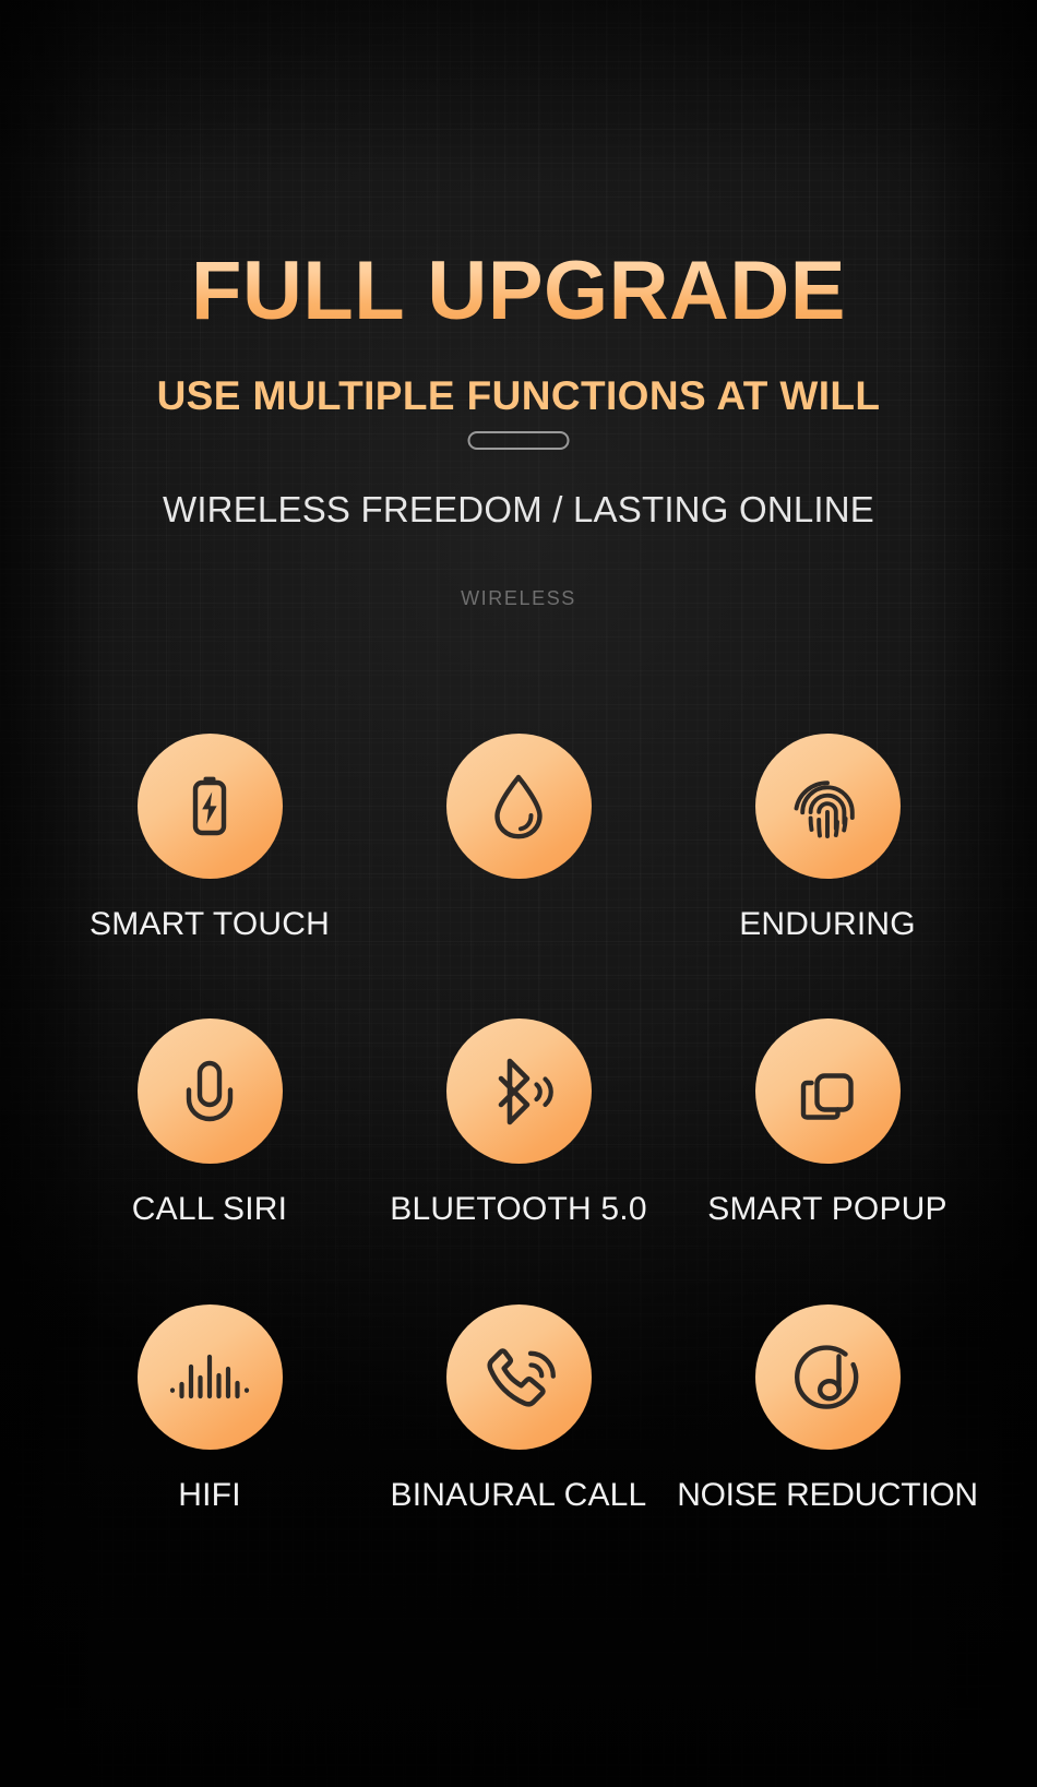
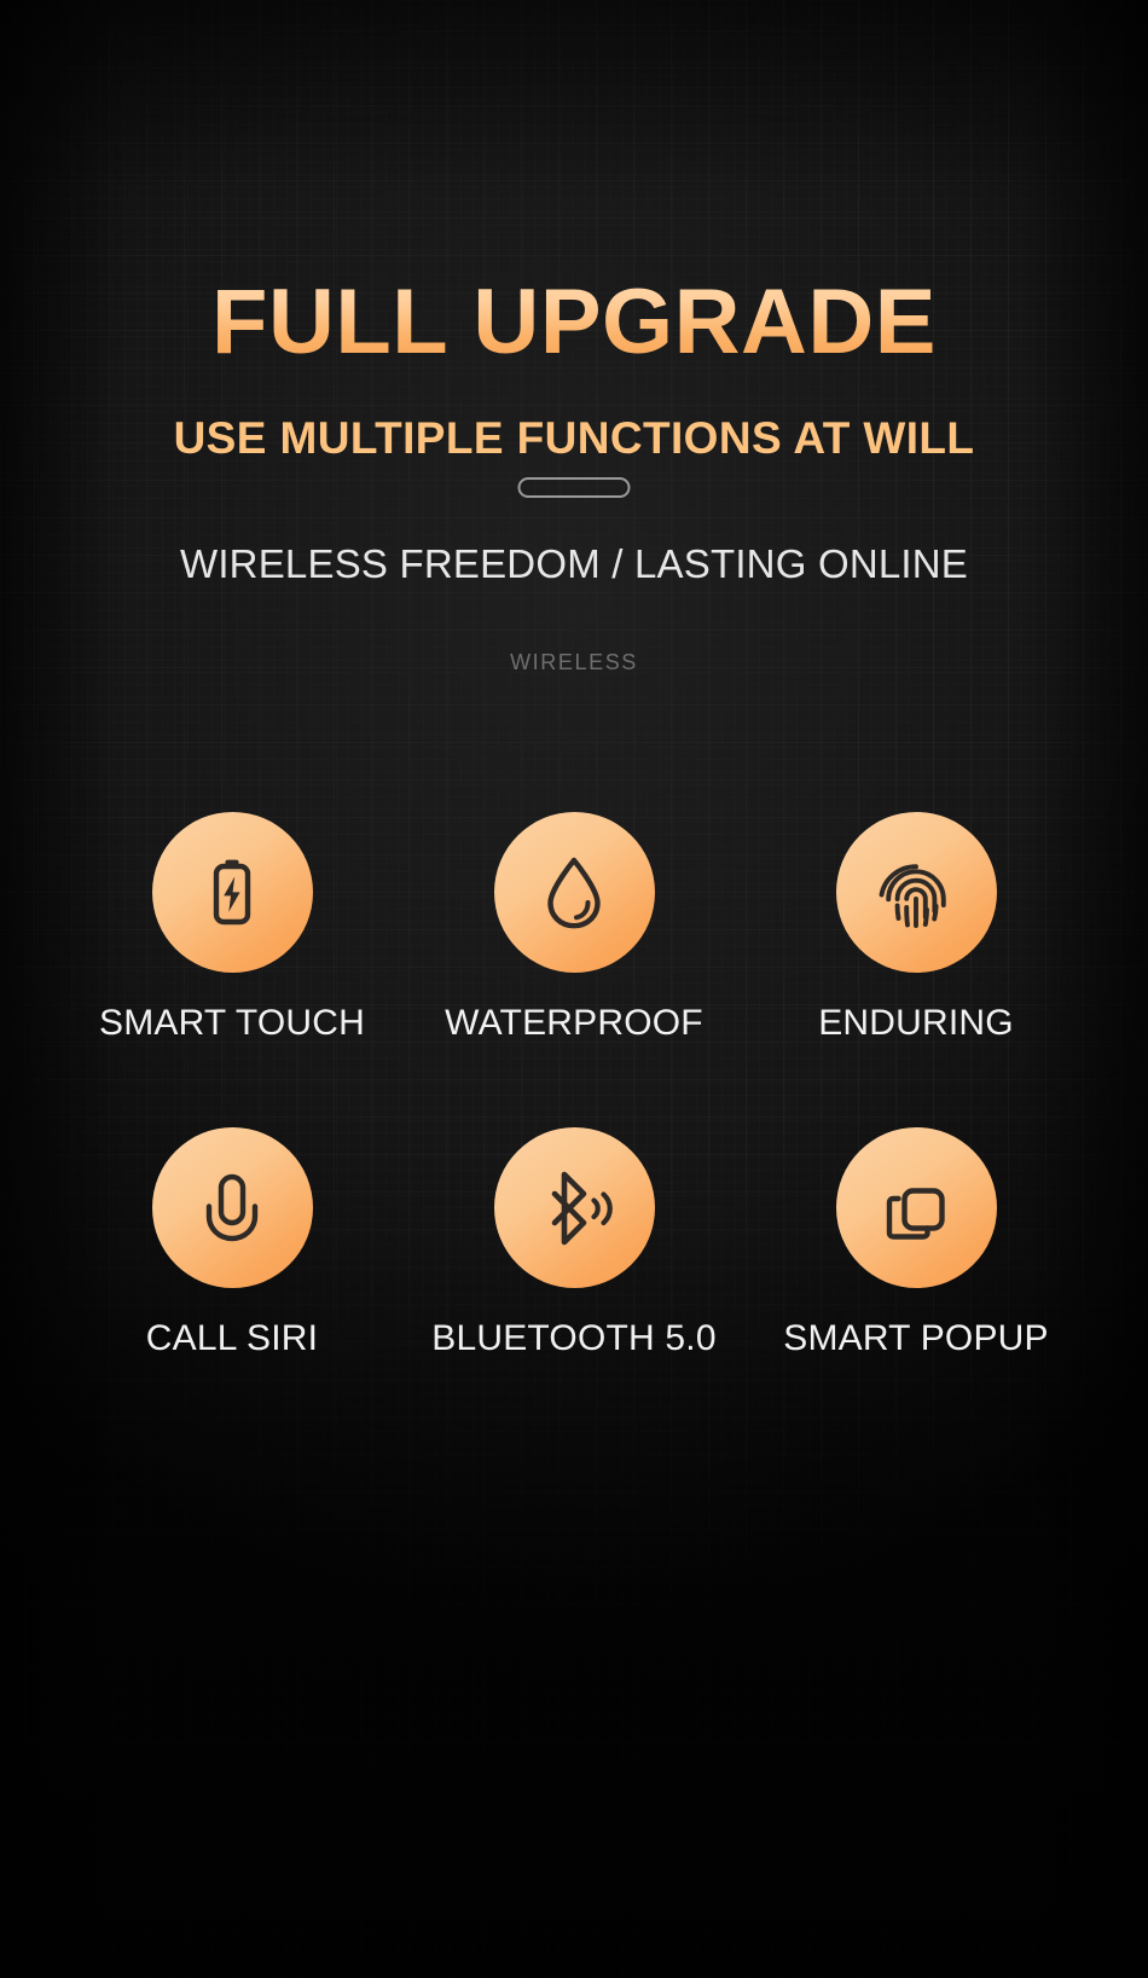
  FULL UPGRADE
  USE MULTIPLE FUNCTIONS AT WILL
  WIRELESS FREEDOM / LASTING ONLINE
  WIRELESS
  SMART TOUCH
+ WATERPROOF
  ENDURING
  CALL SIRI
  BLUETOOTH 5.0
  SMART POPUP
- HIFI
- BINAURAL CALL
- NOISE REDUCTION
